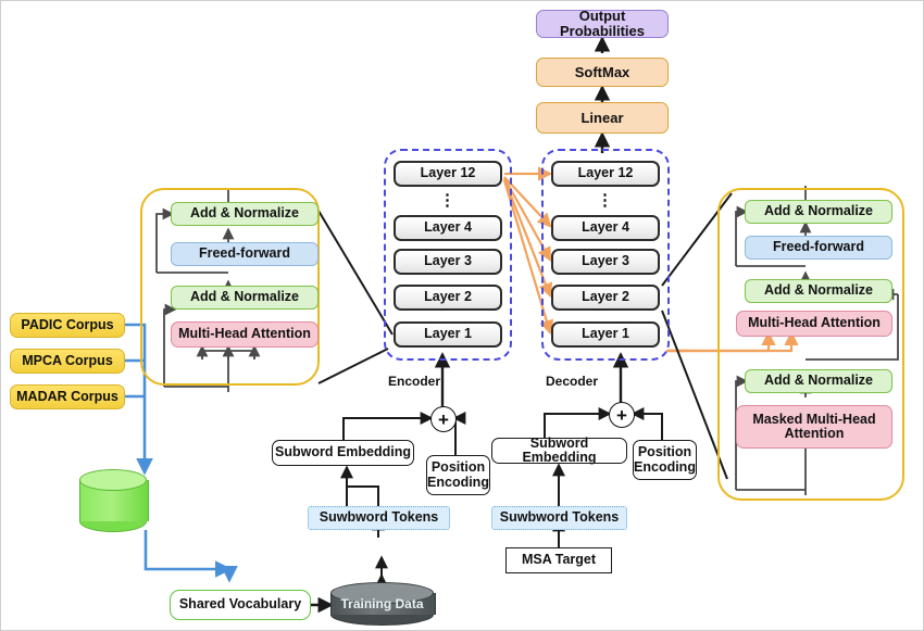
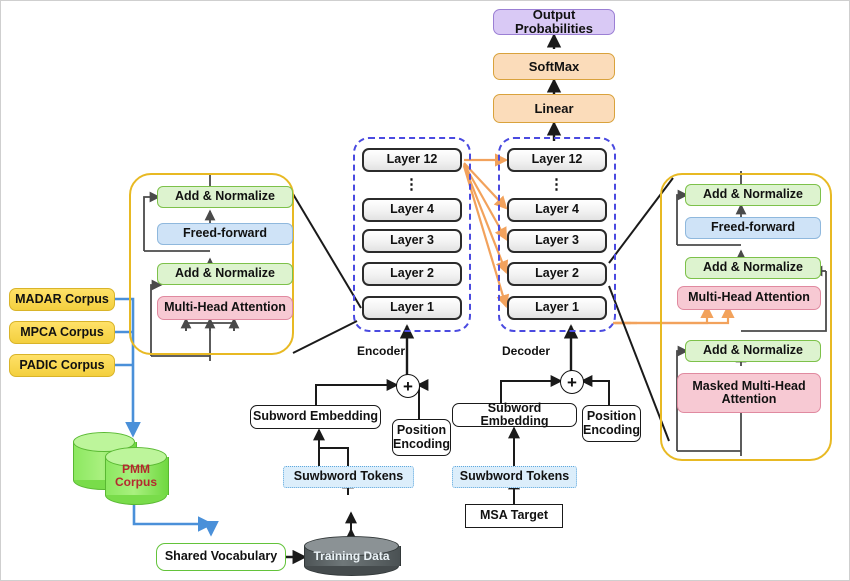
  Output Probabilities
  SoftMax
  Linear
  Layer 12
  ⋮
  Layer 4
  Layer 3
  Layer 2
  Layer 1
  Encoder
  Layer 12
  ⋮
  Layer 4
  Layer 3
  Layer 2
  Layer 1
  Decoder
  Add & Normalize
  Freed-forward
  Add & Normalize
  Multi-Head Attention
  Add & Normalize
  Freed-forward
  Add & Normalize
  Multi-Head Attention
  Add & Normalize
  Masked Multi-Head Attention
- PADIC Corpus
+ MADAR Corpus
  MPCA Corpus
- MADAR Corpus
+ PADIC Corpus
+ PMM
+ Corpus
  Shared Vocabulary
  Training Data
  +
  Subword Embedding
  Position
  Encoding
  Suwbword Tokens
  +
  Subword Embedding
  Position
  Encoding
  Suwbword Tokens
  MSA Target
